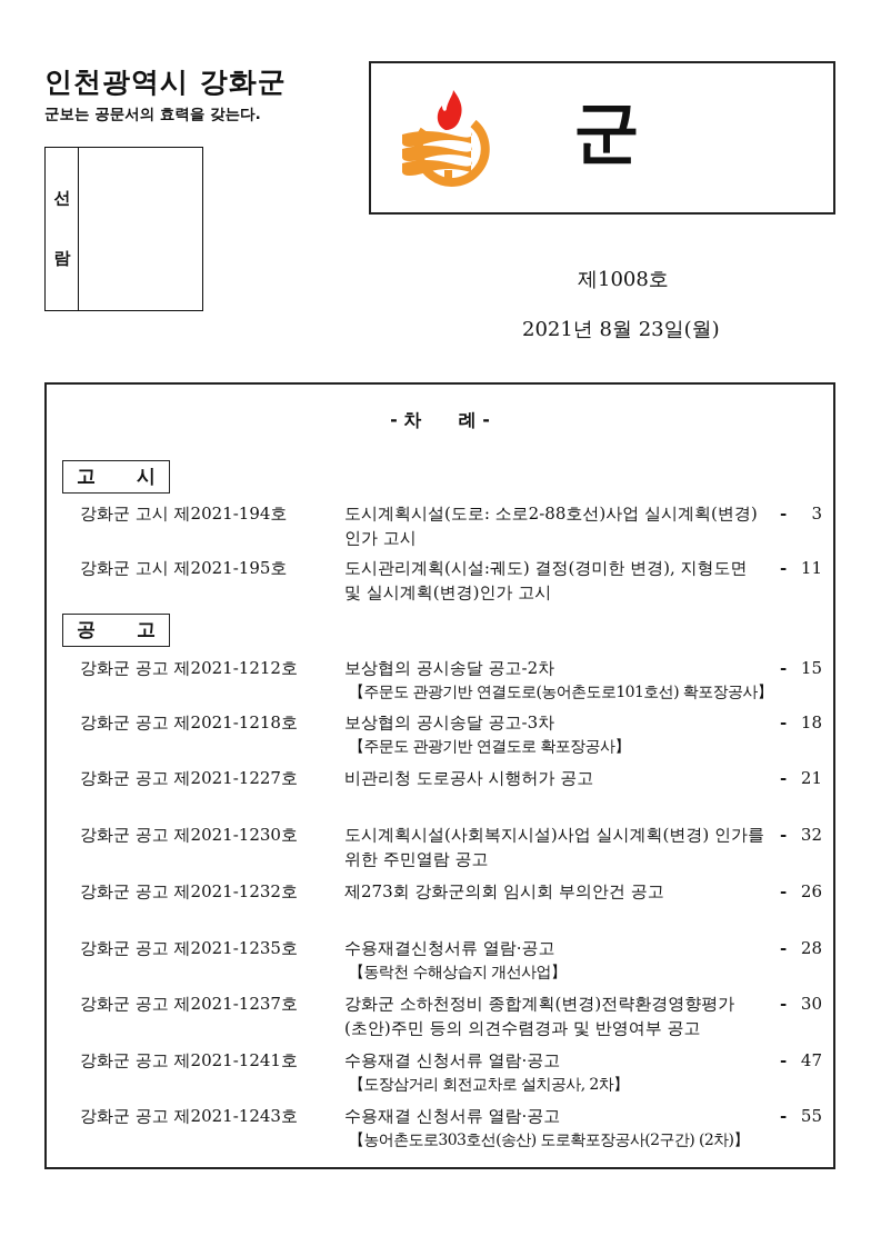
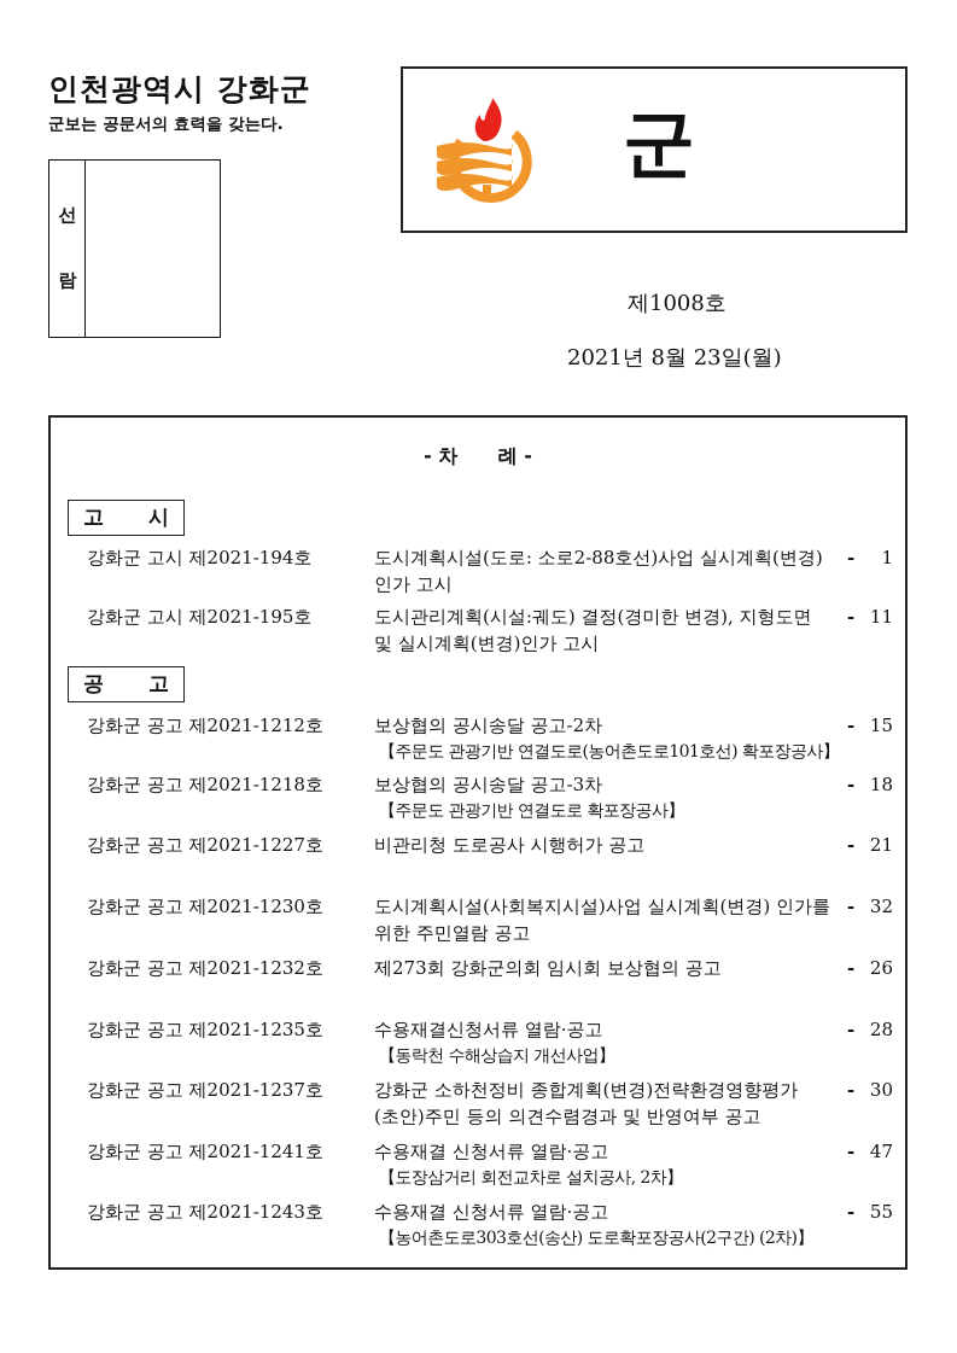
  인천광역시 강화군
  군보는 공문서의 효력을 갖는다.
  선
  람
  군
  제1008호
  2021년 8월 23일(월)
  - 차 례 -
  고
  시
  강화군 고시 제2021-194호
  도시계획시설(도로: 소로2-88호선)사업 실시계획(변경)
  인가 고시
  -
- 3
+ 1
  강화군 고시 제2021-195호
  도시관리계획(시설:궤도) 결정(경미한 변경), 지형도면
  및 실시계획(변경)인가 고시
  -
  11
  공
  고
  강화군 공고 제2021-1212호
  보상협의 공시송달 공고-2차
  【주문도 관광기반 연결도로(농어촌도로101호선) 확포장공사】
  -
  15
  강화군 공고 제2021-1218호
  보상협의 공시송달 공고-3차
  【주문도 관광기반 연결도로 확포장공사】
  -
  18
  강화군 공고 제2021-1227호
  비관리청 도로공사 시행허가 공고
  -
  21
  강화군 공고 제2021-1230호
  도시계획시설(사회복지시설)사업 실시계획(변경) 인가를
  위한 주민열람 공고
  -
  32
  강화군 공고 제2021-1232호
- 제273회 강화군의회 임시회 부의안건 공고
+ 제273회 강화군의회 임시회 보상협의 공고
  -
  26
  강화군 공고 제2021-1235호
  수용재결신청서류 열람·공고
  【동락천 수해상습지 개선사업】
  -
  28
  강화군 공고 제2021-1237호
  강화군 소하천정비 종합계획(변경)전략환경영향평가
  (초안)주민 등의 의견수렴경과 및 반영여부 공고
  -
  30
  강화군 공고 제2021-1241호
  수용재결 신청서류 열람·공고
  【도장삼거리 회전교차로 설치공사, 2차】
  -
  47
  강화군 공고 제2021-1243호
  수용재결 신청서류 열람·공고
  【농어촌도로303호선(송산) 도로확포장공사(2구간) (2차)】
  -
  55
